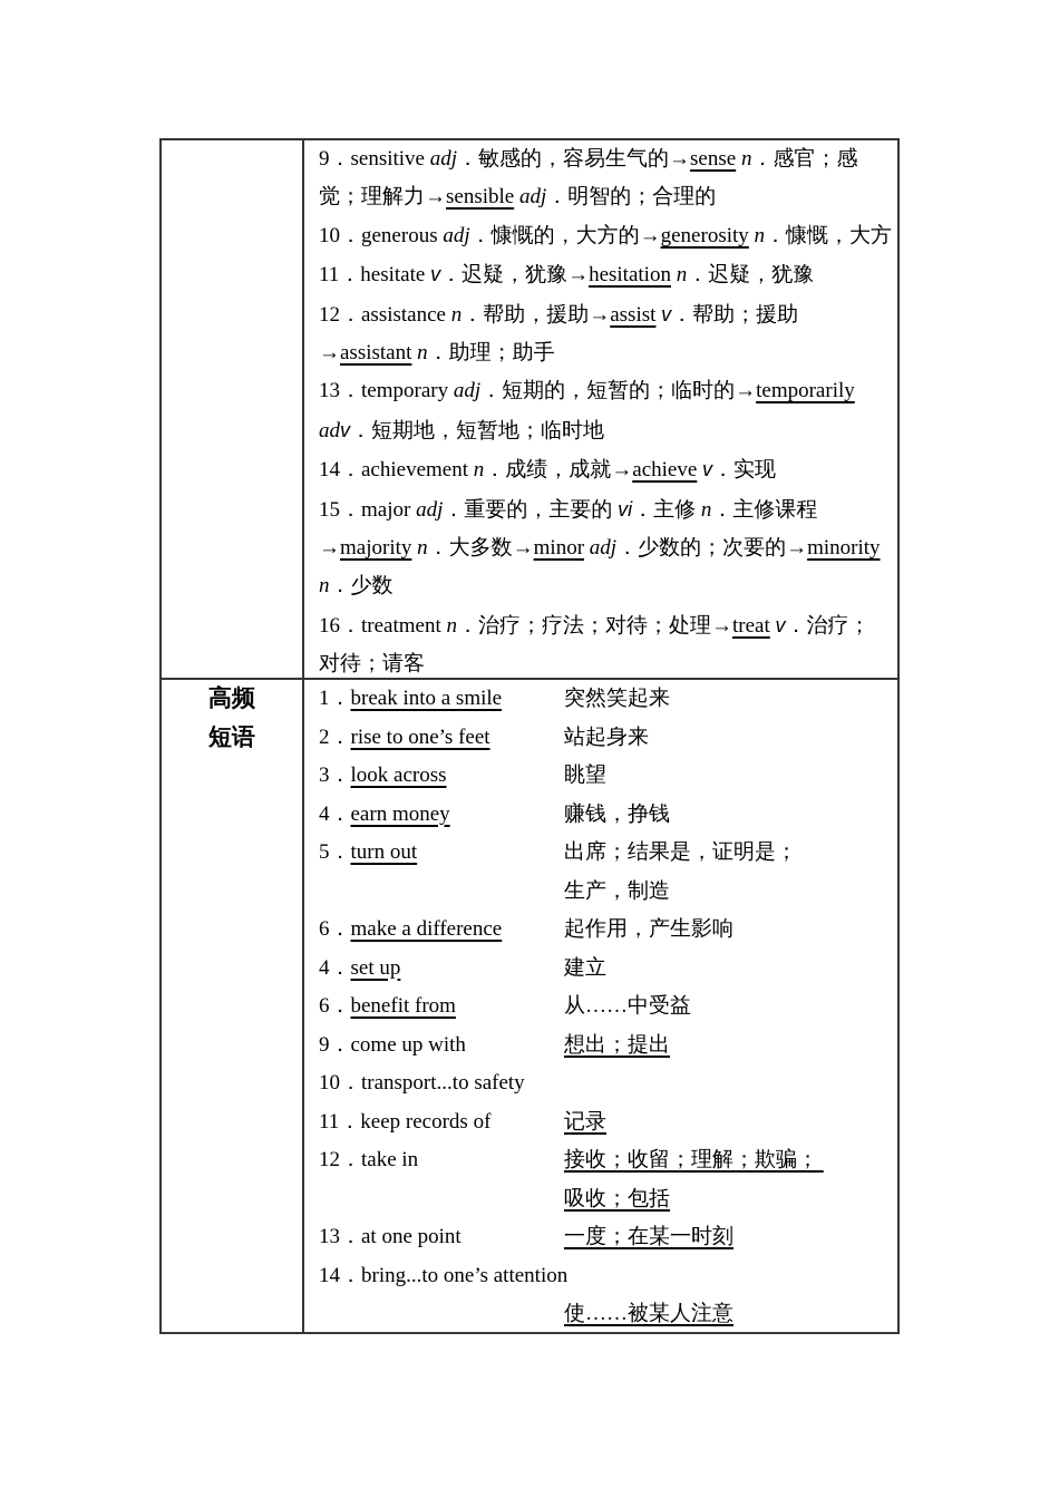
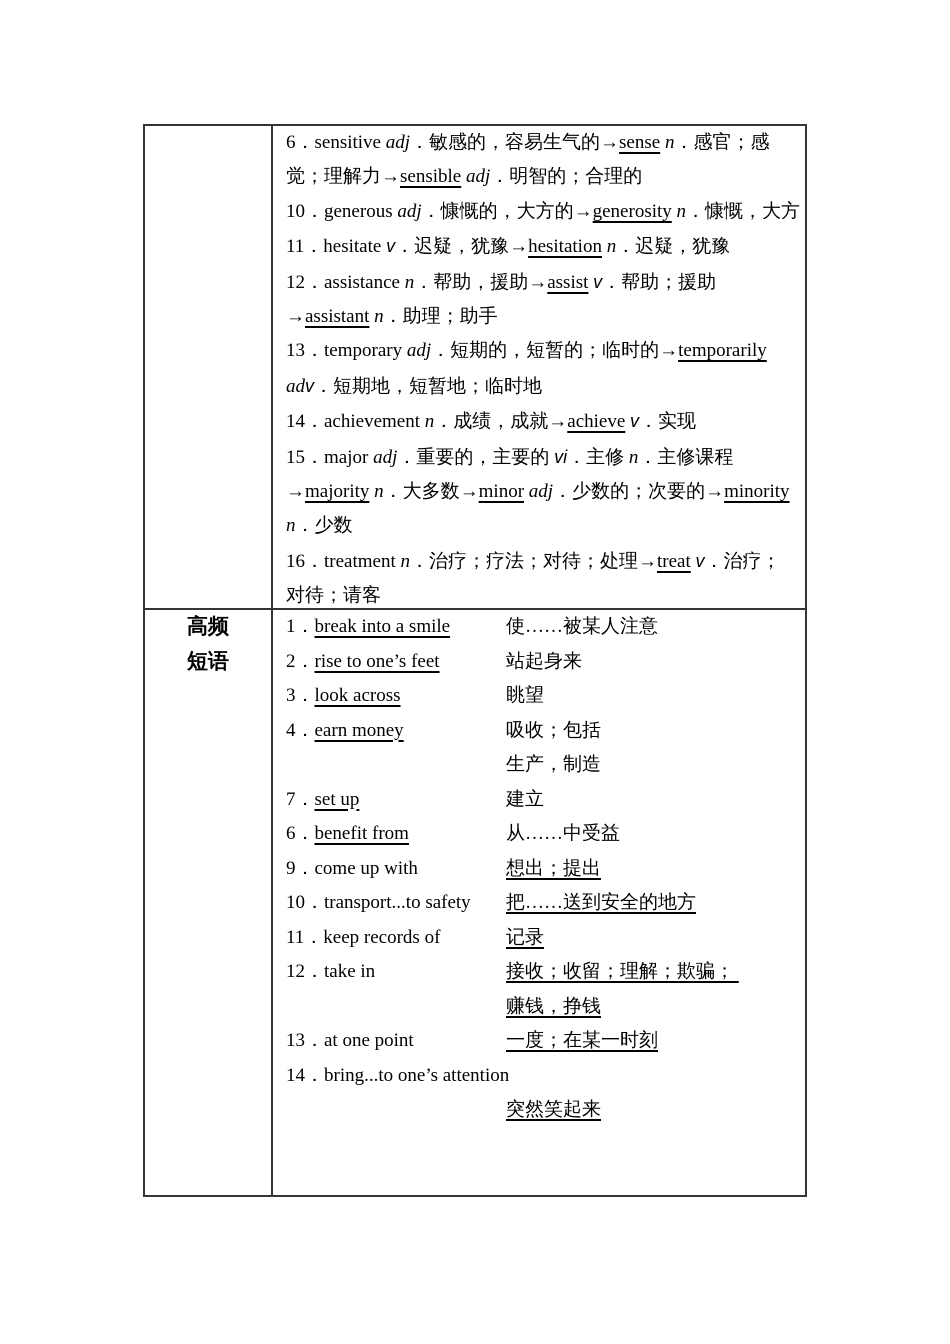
- 9．sensitive adj．敏感的，容易生气的→sense n．感官；感
+ 6．sensitive adj．敏感的，容易生气的→sense n．感官；感
  觉；理解力→sensible adj．明智的；合理的
  10．generous adj．慷慨的，大方的→generosity n．慷慨，大方
  11．hesitate v．迟疑，犹豫→hesitation n．迟疑，犹豫
  12．assistance n．帮助，援助→assist v．帮助；援助
  →assistant n．助理；助手
  13．temporary adj．短期的，短暂的；临时的→temporarily
  adv．短期地，短暂地；临时地
  14．achievement n．成绩，成就→achieve v．实现
  15．major adj．重要的，主要的 vi．主修 n．主修课程
  →majority n．大多数→minor adj．少数的；次要的→minority
  n．少数
  16．treatment n．治疗；疗法；对待；处理→treat v．治疗；
  对待；请客
  高频
  短语
  1．break into a smile
- 突然笑起来
+ 使……被某人注意
  2．rise to one’s feet
  站起身来
  3．look across
  眺望
  4．earn money
- 赚钱，挣钱
+ 吸收；包括
- 5．turn out
- 出席；结果是，证明是；
  生产，制造
- 6．make a difference
- 起作用，产生影响
- 4．set up
+ 7．set up
  建立
  6．benefit from
  从……中受益
  9．come up with
  想出；提出
  10．transport...to safety
+ 把……送到安全的地方
  11．keep records of
  记录
  12．take in
  接收；收留；理解；欺骗；
- 吸收；包括
+ 赚钱，挣钱
  13．at one point
  一度；在某一时刻
  14．bring...to one’s attention
- 使……被某人注意
+ 突然笑起来
